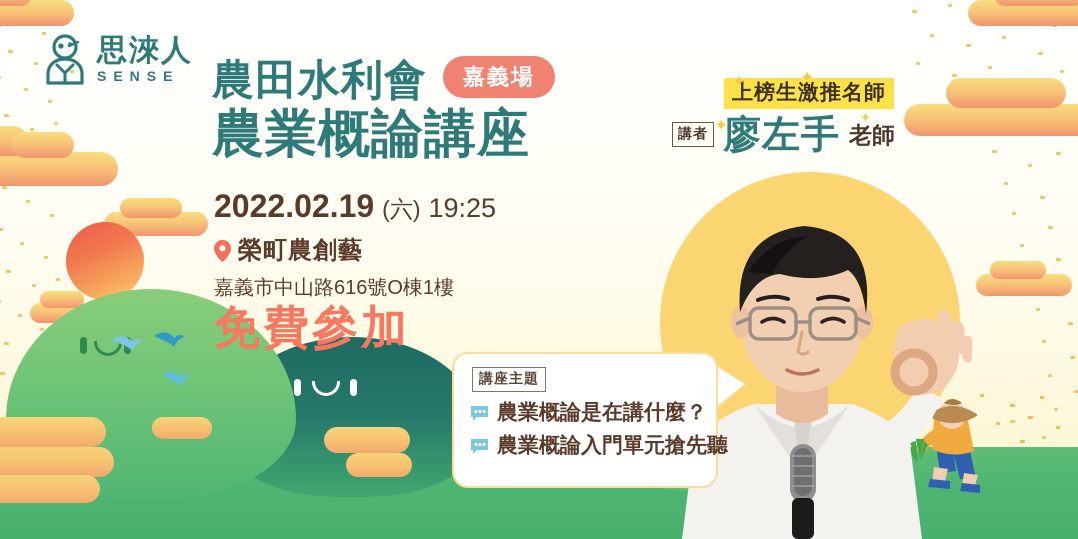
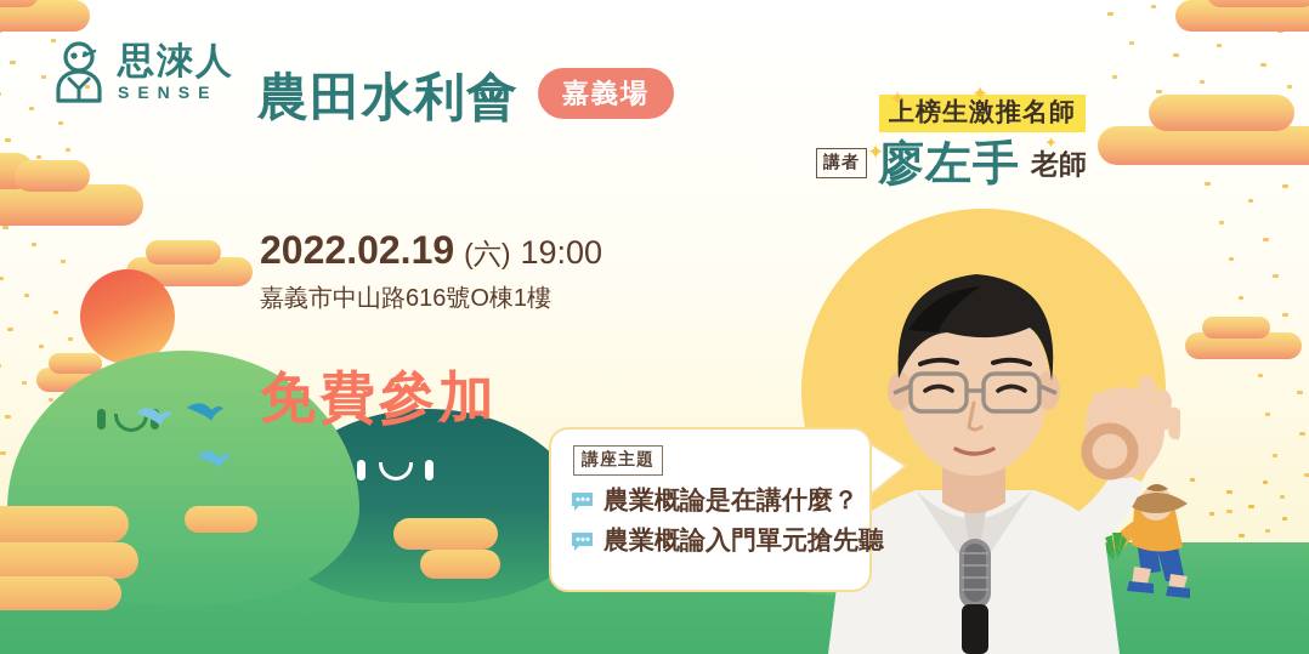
  思淶人
  SENSE
  農田水利會
  嘉義場
- 農業概論講座
  2022.02.19
  (六)
- 19:25
+ 19:00
- 榮町農創藝
  嘉義市中山路616號O棟1樓
  免費參加
  上榜生激推名師
  講者
  廖左手
  老師
  ✦
  ✦
  ✦
  ✦
  講座主題
  農業概論是在講什麼？
  農業概論入門單元搶先聽
